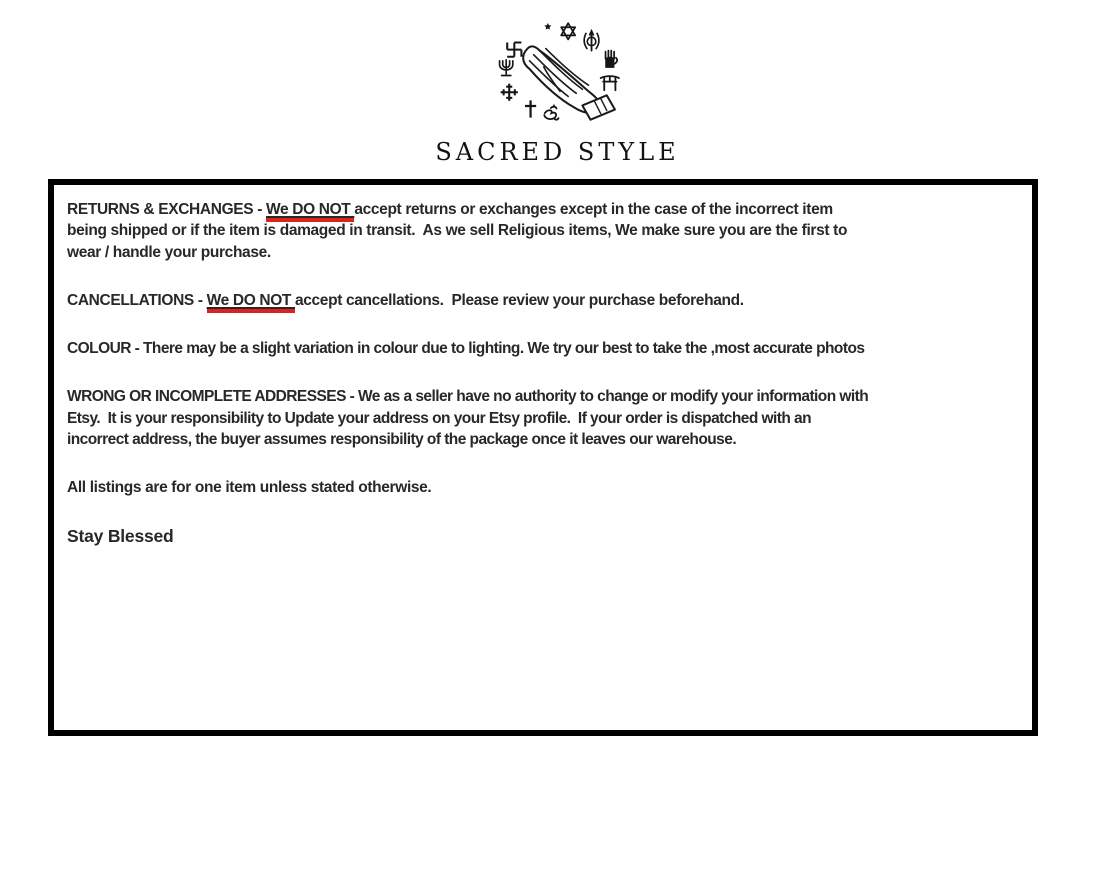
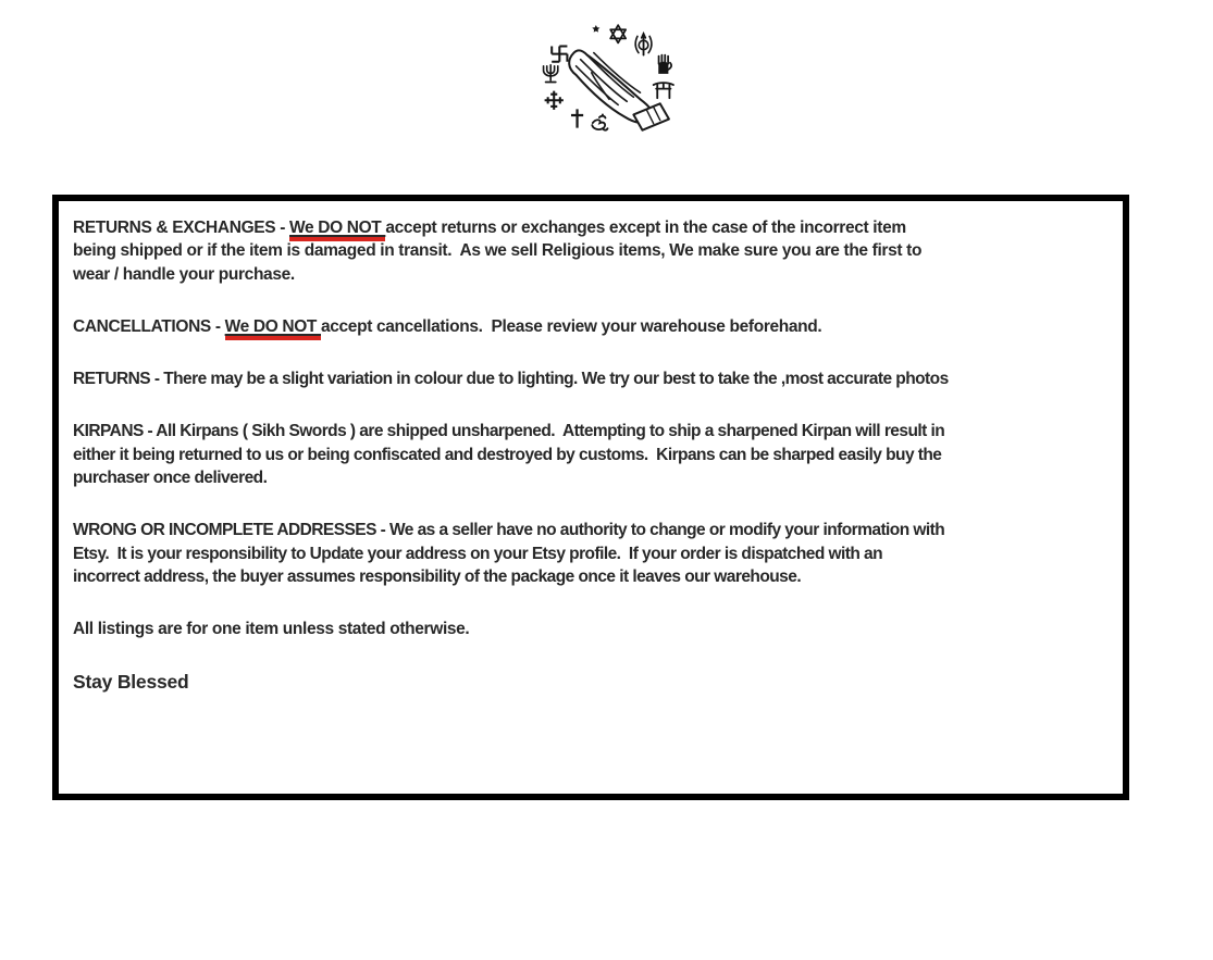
- SACRED STYLE
  RETURNS & EXCHANGES - We DO NOT accept returns or exchanges except in the case of the incorrect item
  being shipped or if the item is damaged in transit. As we sell Religious items, We make sure you are the first to
  wear / handle your purchase.
- CANCELLATIONS - We DO NOT accept cancellations. Please review your purchase beforehand.
+ CANCELLATIONS - We DO NOT accept cancellations. Please review your warehouse beforehand.
- COLOUR - There may be a slight variation in colour due to lighting. We try our best to take the ,most accurate photos
+ RETURNS - There may be a slight variation in colour due to lighting. We try our best to take the ,most accurate photos
+ KIRPANS - All Kirpans ( Sikh Swords ) are shipped unsharpened. Attempting to ship a sharpened Kirpan will result in
+ either it being returned to us or being confiscated and destroyed by customs. Kirpans can be sharped easily buy the
+ purchaser once delivered.
  WRONG OR INCOMPLETE ADDRESSES - We as a seller have no authority to change or modify your information with
  Etsy. It is your responsibility to Update your address on your Etsy profile. If your order is dispatched with an
  incorrect address, the buyer assumes responsibility of the package once it leaves our warehouse.
  All listings are for one item unless stated otherwise.
  Stay Blessed
